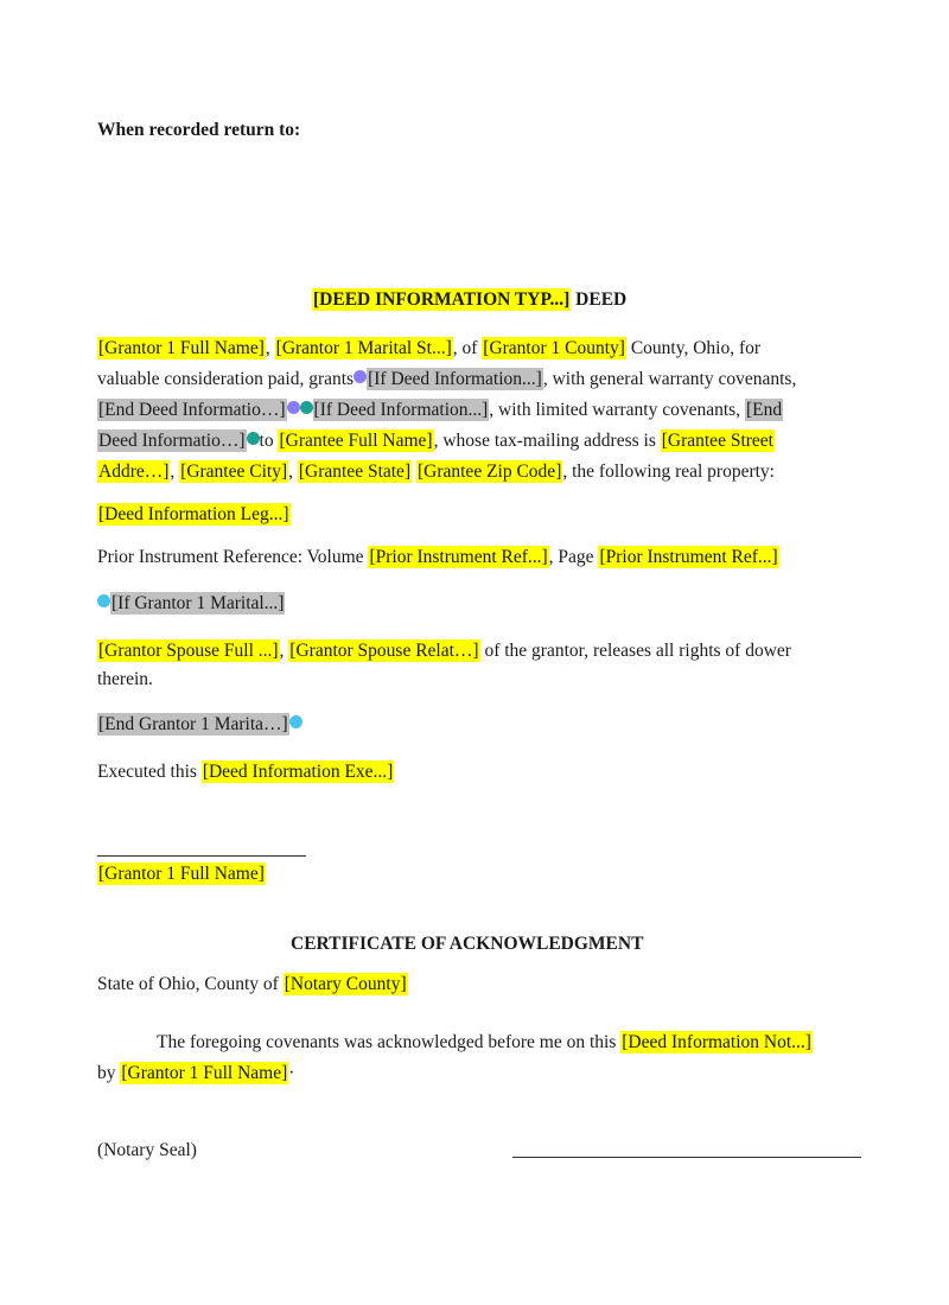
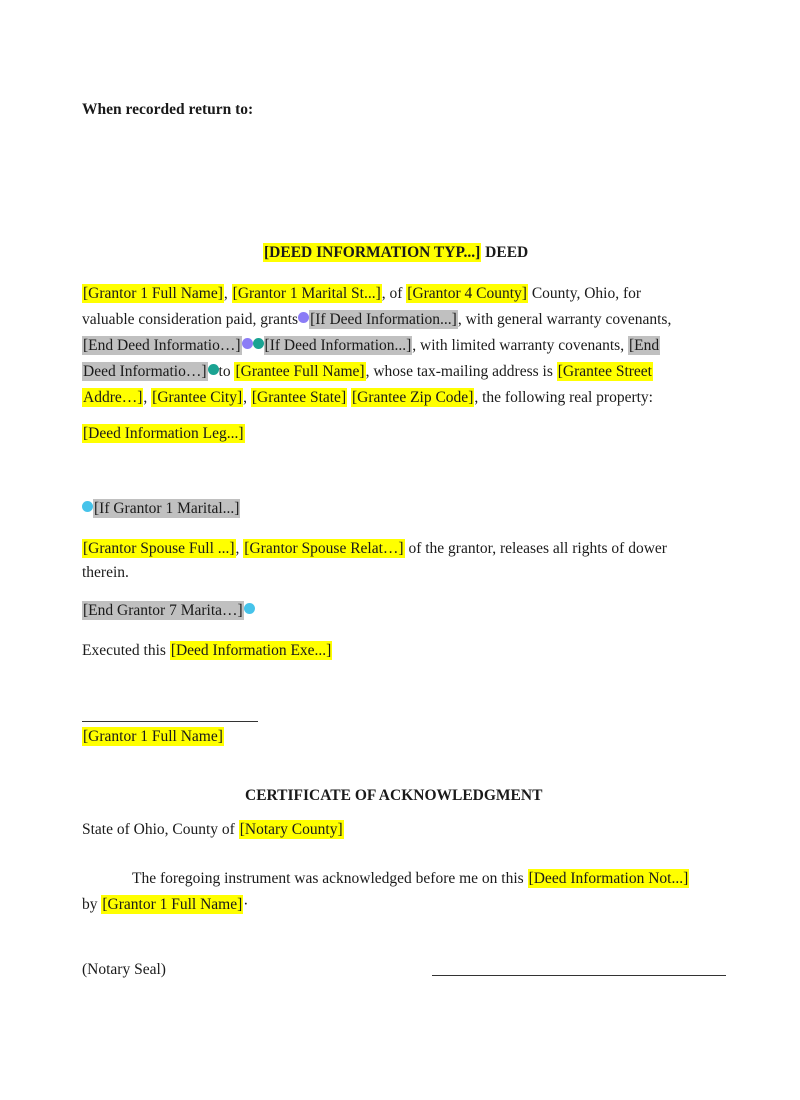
  When recorded return to:
  [DEED INFORMATION TYP...] DEED
- [Grantor 1 Full Name], [Grantor 1 Marital St...], of [Grantor 1 County] County, Ohio, for
+ [Grantor 1 Full Name], [Grantor 1 Marital St...], of [Grantor 4 County] County, Ohio, for
  valuable consideration paid, grants [If Deed Information...], with general warranty covenants,
  [End Deed Informatio…] [If Deed Information...], with limited warranty covenants, [End
  Deed Informatio…] to [Grantee Full Name], whose tax-mailing address is [Grantee Street
  Addre…], [Grantee City], [Grantee State] [Grantee Zip Code], the following real property:
  [Deed Information Leg...]
- Prior Instrument Reference: Volume [Prior Instrument Ref...], Page [Prior Instrument Ref...]
  [If Grantor 1 Marital...]
  [Grantor Spouse Full ...], [Grantor Spouse Relat…] of the grantor, releases all rights of dower
  therein.
- [End Grantor 1 Marita…]
+ [End Grantor 7 Marita…]
  Executed this [Deed Information Exe...]
  [Grantor 1 Full Name]
  CERTIFICATE OF ACKNOWLEDGMENT
  State of Ohio, County of [Notary County]
- The foregoing covenants was acknowledged before me on this [Deed Information Not...]
+ The foregoing instrument was acknowledged before me on this [Deed Information Not...]
  by [Grantor 1 Full Name]·
  (Notary Seal)
